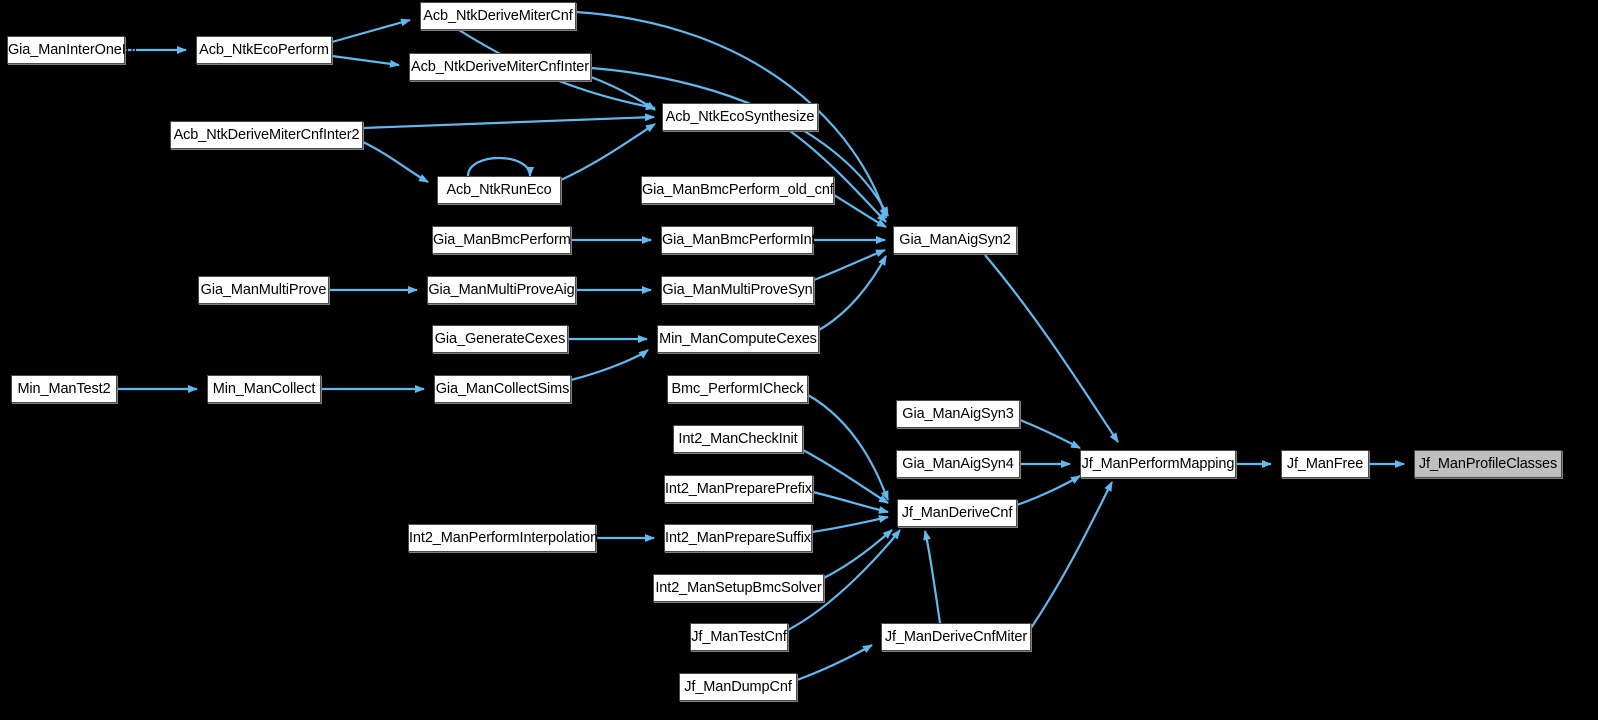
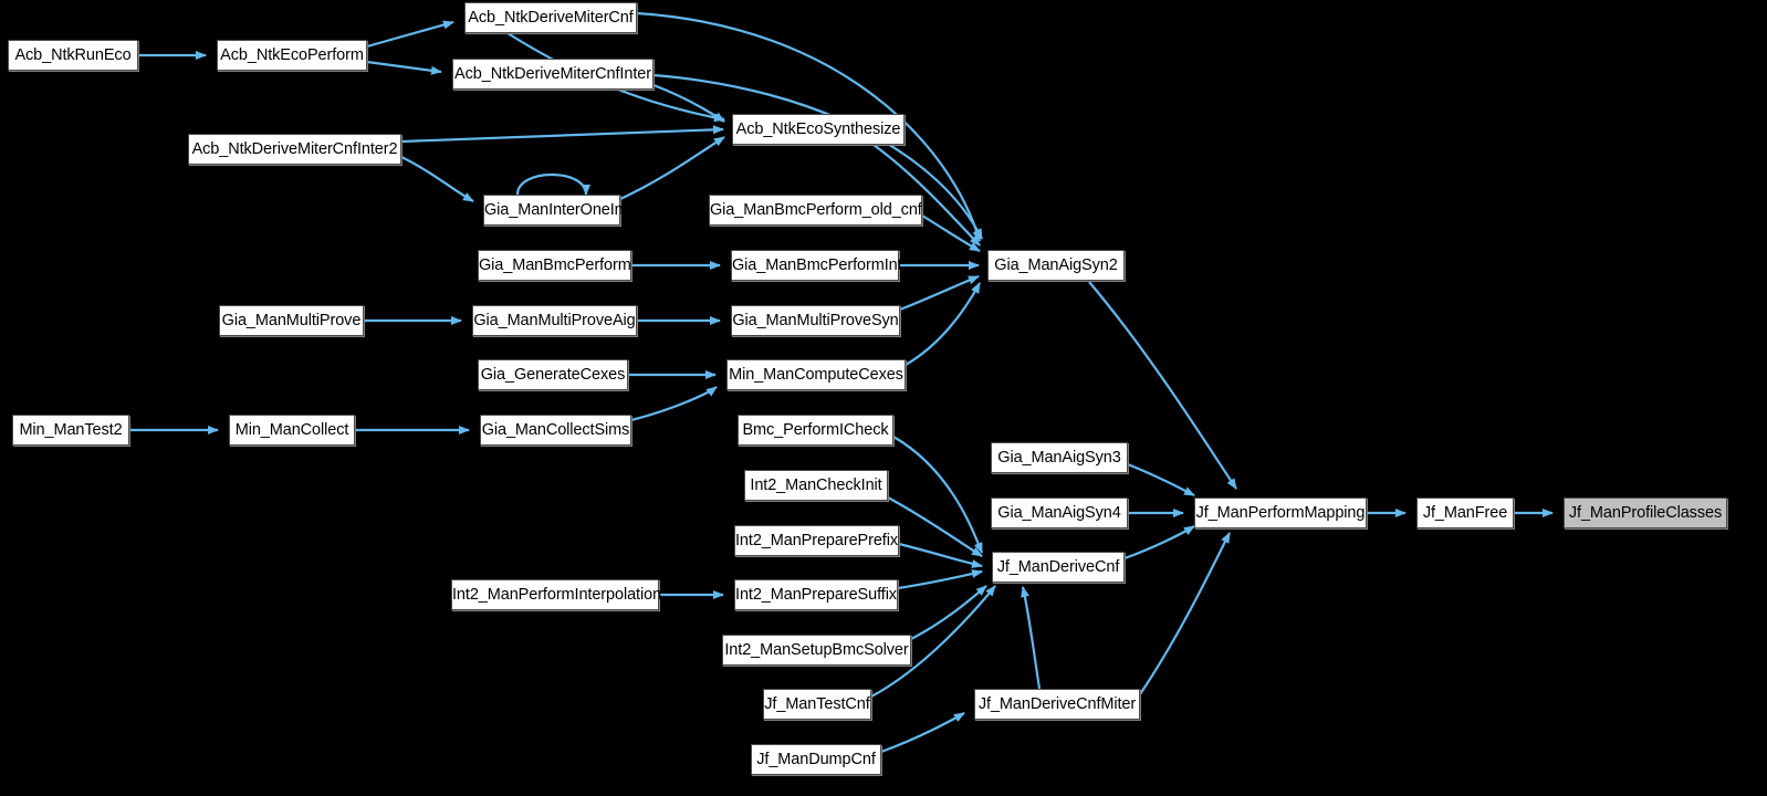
- Gia_ManInterOneInt
+ Acb_NtkRunEco
  Acb_NtkEcoPerform
  Acb_NtkDeriveMiterCnf
  Acb_NtkDeriveMiterCnfInter
  Acb_NtkEcoSynthesize
  Acb_NtkDeriveMiterCnfInter2
- Acb_NtkRunEco
+ Gia_ManInterOneInt
  Gia_ManBmcPerform_old_cnf
  Gia_ManBmcPerform
  Gia_ManBmcPerformInt
  Gia_ManAigSyn2
  Gia_ManMultiProve
  Gia_ManMultiProveAig
  Gia_ManMultiProveSyn
  Gia_GenerateCexes
  Min_ManComputeCexes
  Min_ManTest2
  Min_ManCollect
  Gia_ManCollectSims
  Bmc_PerformICheck
  Gia_ManAigSyn3
  Int2_ManCheckInit
  Gia_ManAigSyn4
  Jf_ManPerformMapping
  Jf_ManFree
  Jf_ManProfileClasses
  Int2_ManPreparePrefix
  Jf_ManDeriveCnf
  Int2_ManPerformInterpolation
  Int2_ManPrepareSuffix
  Int2_ManSetupBmcSolver
  Jf_ManDeriveCnfMiter
  Jf_ManTestCnf
  Jf_ManDumpCnf
